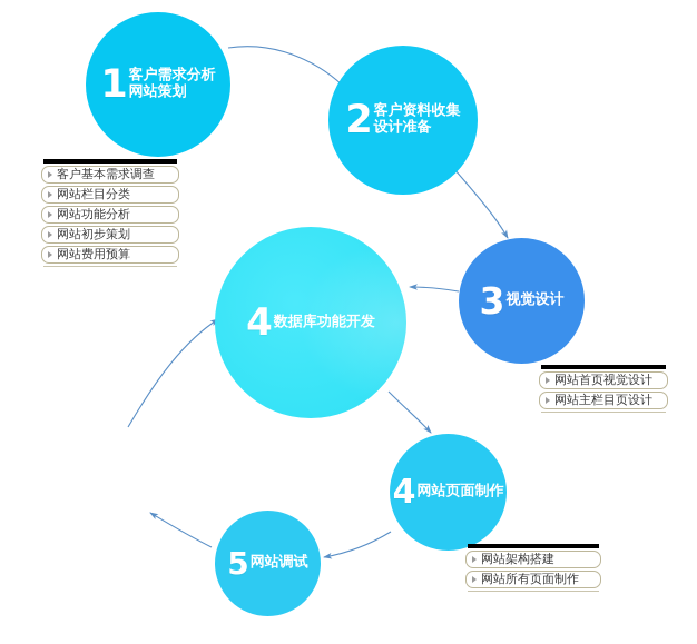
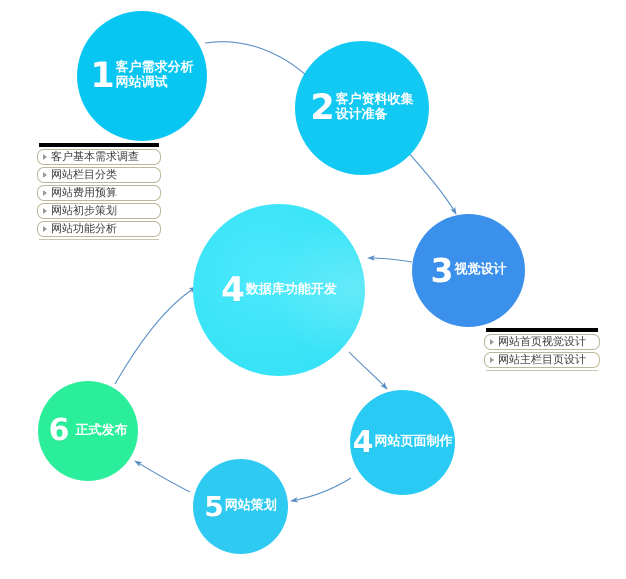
  1
  客户需求分析
- 网站策划
+ 网站调试
  2
  客户资料收集
  设计准备
  3
  视觉设计
  4
  网站页面制作
  5
- 网站调试
+ 网站策划
+ 6
+ 正式发布
  客户基本需求调查
  网站栏目分类
- 网站功能分析
+ 网站费用预算
  网站初步策划
- 网站费用预算
+ 网站功能分析
  网站首页视觉设计
  网站主栏目页设计
- 网站架构搭建
- 网站所有页面制作
